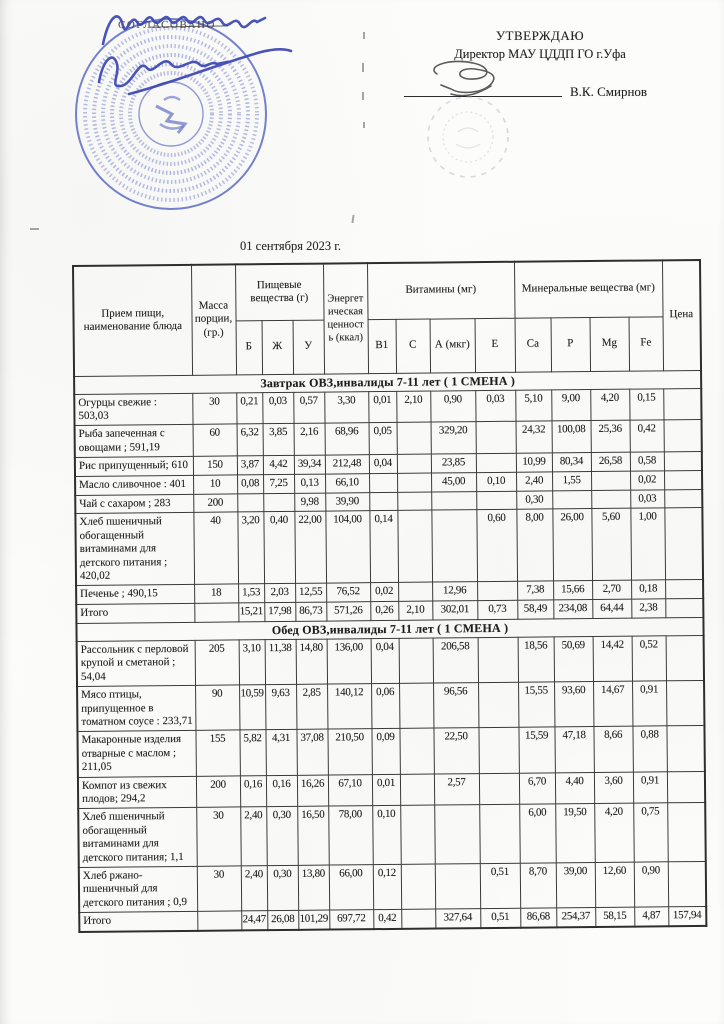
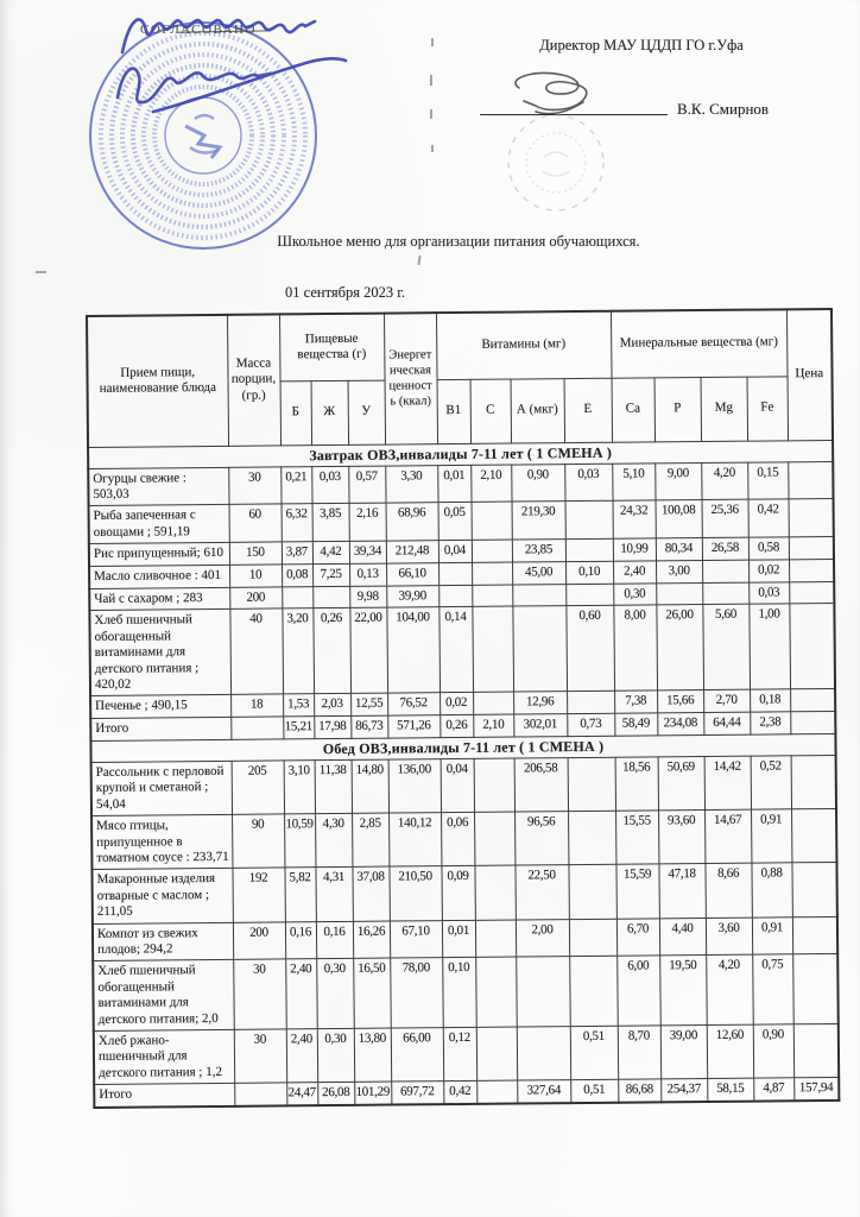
  ОЛАСОВАНО
- УТВЕРЖДАЮ
  Директор МАУ ЦДДП ГО г.Уфа
  В.К. Смирнов
+ Школьное меню для организации питания обучающихся.
  01 сентября 2023 г.
  Прием пищи, наименование блюда	Масса порции, (гр.)	Пищевые вещества (г)	Энергетическая ценность (ккал)	Витамины (мг)	Минеральные вещества (мг)	Цена
  Б	Ж	У	В1	С	А (мкг)	Е	Ca	P	Mg	Fe
  Завтрак ОВЗ,инвалиды 7-11 лет ( 1 СМЕНА )
  Огурцы свежие : 503,03	30	0,21	0,03	0,57	3,30	0,01	2,10	0,90	0,03	5,10	9,00	4,20	0,15
- Рыба запеченная с овощами ; 591,19	60	6,32	3,85	2,16	68,96	0,05		329,20		24,32	100,08	25,36	0,42
+ Рыба запеченная с овощами ; 591,19	60	6,32	3,85	2,16	68,96	0,05		219,30		24,32	100,08	25,36	0,42
  Рис припущенный; 610	150	3,87	4,42	39,34	212,48	0,04		23,85		10,99	80,34	26,58	0,58
- Масло сливочное : 401	10	0,08	7,25	0,13	66,10			45,00	0,10	2,40	1,55		0,02
+ Масло сливочное : 401	10	0,08	7,25	0,13	66,10			45,00	0,10	2,40	3,00		0,02
  Чай с сахаром ; 283	200			9,98	39,90					0,30			0,03
- Хлеб пшеничный обогащенный витаминами для детского питания ; 420,02	40	3,20	0,40	22,00	104,00	0,14			0,60	8,00	26,00	5,60	1,00
+ Хлеб пшеничный обогащенный витаминами для детского питания ; 420,02	40	3,20	0,26	22,00	104,00	0,14			0,60	8,00	26,00	5,60	1,00
  Печенье ; 490,15	18	1,53	2,03	12,55	76,52	0,02		12,96		7,38	15,66	2,70	0,18
  Итого		15,21	17,98	86,73	571,26	0,26	2,10	302,01	0,73	58,49	234,08	64,44	2,38
  Обед ОВЗ,инвалиды 7-11 лет ( 1 СМЕНА )
  Рассольник с перловой крупой и сметаной ; 54,04	205	3,10	11,38	14,80	136,00	0,04		206,58		18,56	50,69	14,42	0,52
- Мясо птицы, припущенное в томатном соусе : 233,71	90	10,59	9,63	2,85	140,12	0,06		96,56		15,55	93,60	14,67	0,91
+ Мясо птицы, припущенное в томатном соусе : 233,71	90	10,59	4,30	2,85	140,12	0,06		96,56		15,55	93,60	14,67	0,91
- Макаронные изделия отварные с маслом ; 211,05	155	5,82	4,31	37,08	210,50	0,09		22,50		15,59	47,18	8,66	0,88
+ Макаронные изделия отварные с маслом ; 211,05	192	5,82	4,31	37,08	210,50	0,09		22,50		15,59	47,18	8,66	0,88
- Компот из свежих плодов; 294,2	200	0,16	0,16	16,26	67,10	0,01		2,57		6,70	4,40	3,60	0,91
+ Компот из свежих плодов; 294,2	200	0,16	0,16	16,26	67,10	0,01		2,00		6,70	4,40	3,60	0,91
- Хлеб пшеничный обогащенный витаминами для детского питания; 1,1	30	2,40	0,30	16,50	78,00	0,10				6,00	19,50	4,20	0,75
+ Хлеб пшеничный обогащенный витаминами для детского питания; 2,0	30	2,40	0,30	16,50	78,00	0,10				6,00	19,50	4,20	0,75
- Хлеб ржано-пшеничный для детского питания ; 0,9	30	2,40	0,30	13,80	66,00	0,12			0,51	8,70	39,00	12,60	0,90
+ Хлеб ржано-пшеничный для детского питания ; 1,2	30	2,40	0,30	13,80	66,00	0,12			0,51	8,70	39,00	12,60	0,90
  Итого		24,47	26,08	101,29	697,72	0,42		327,64	0,51	86,68	254,37	58,15	4,87	157,94
